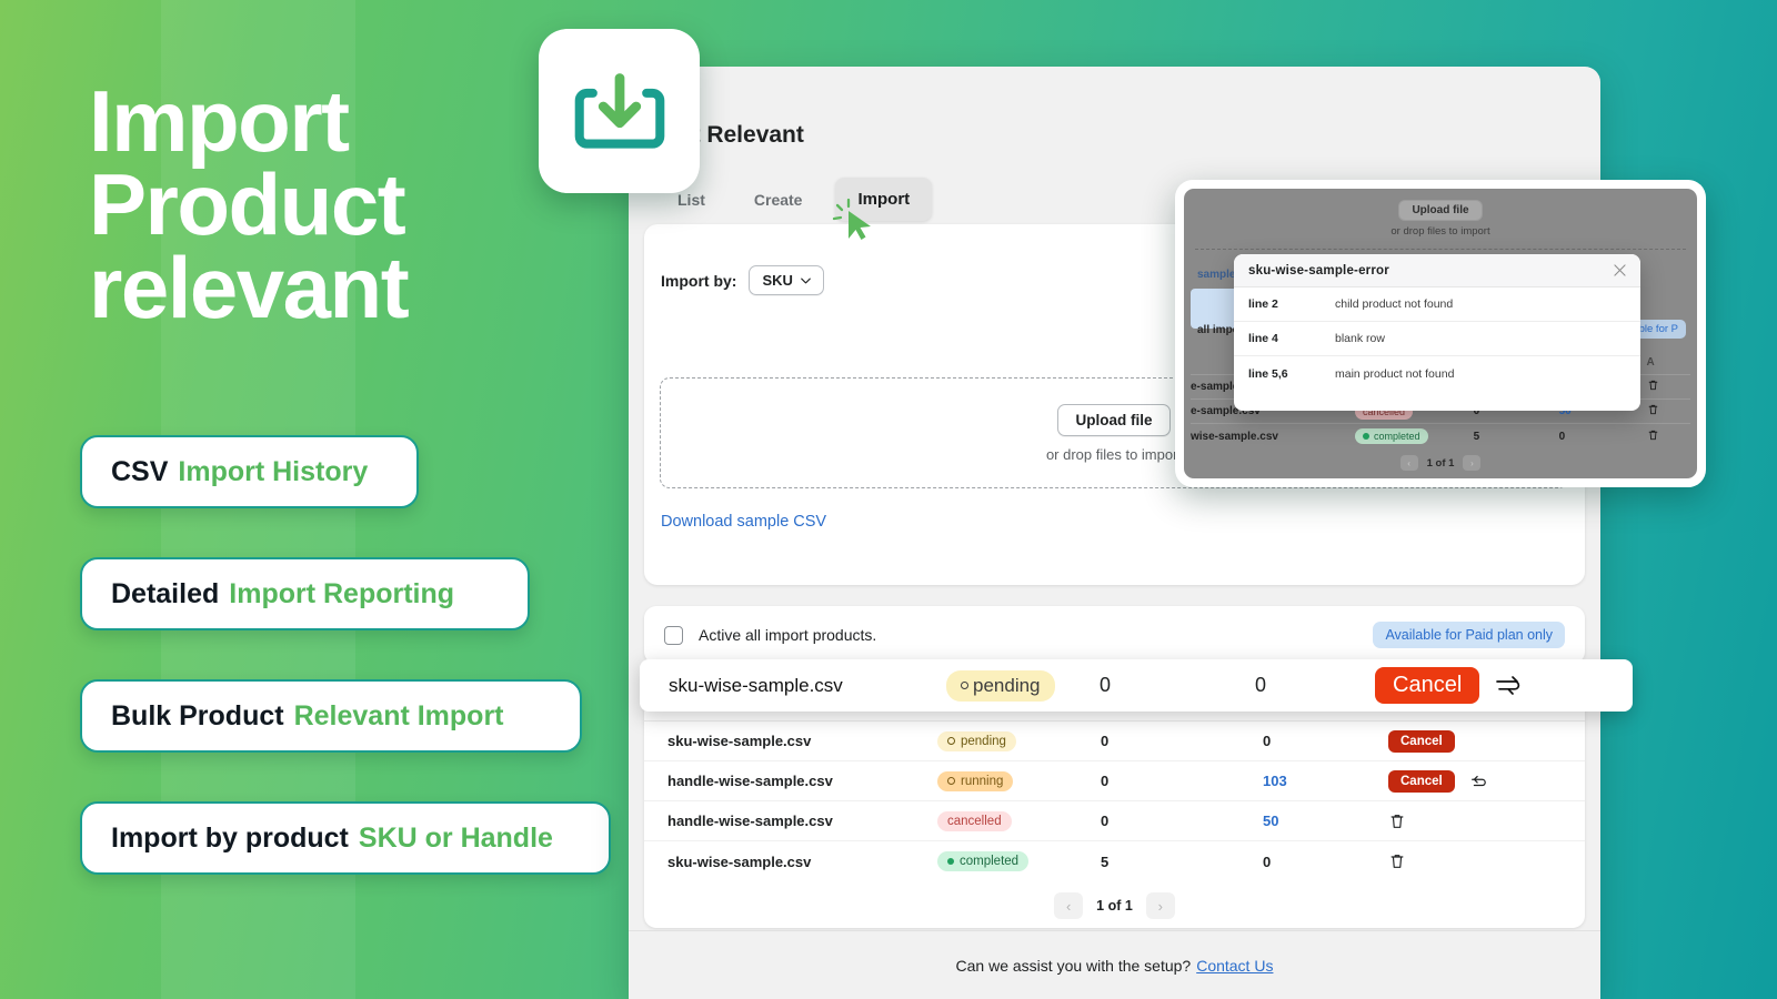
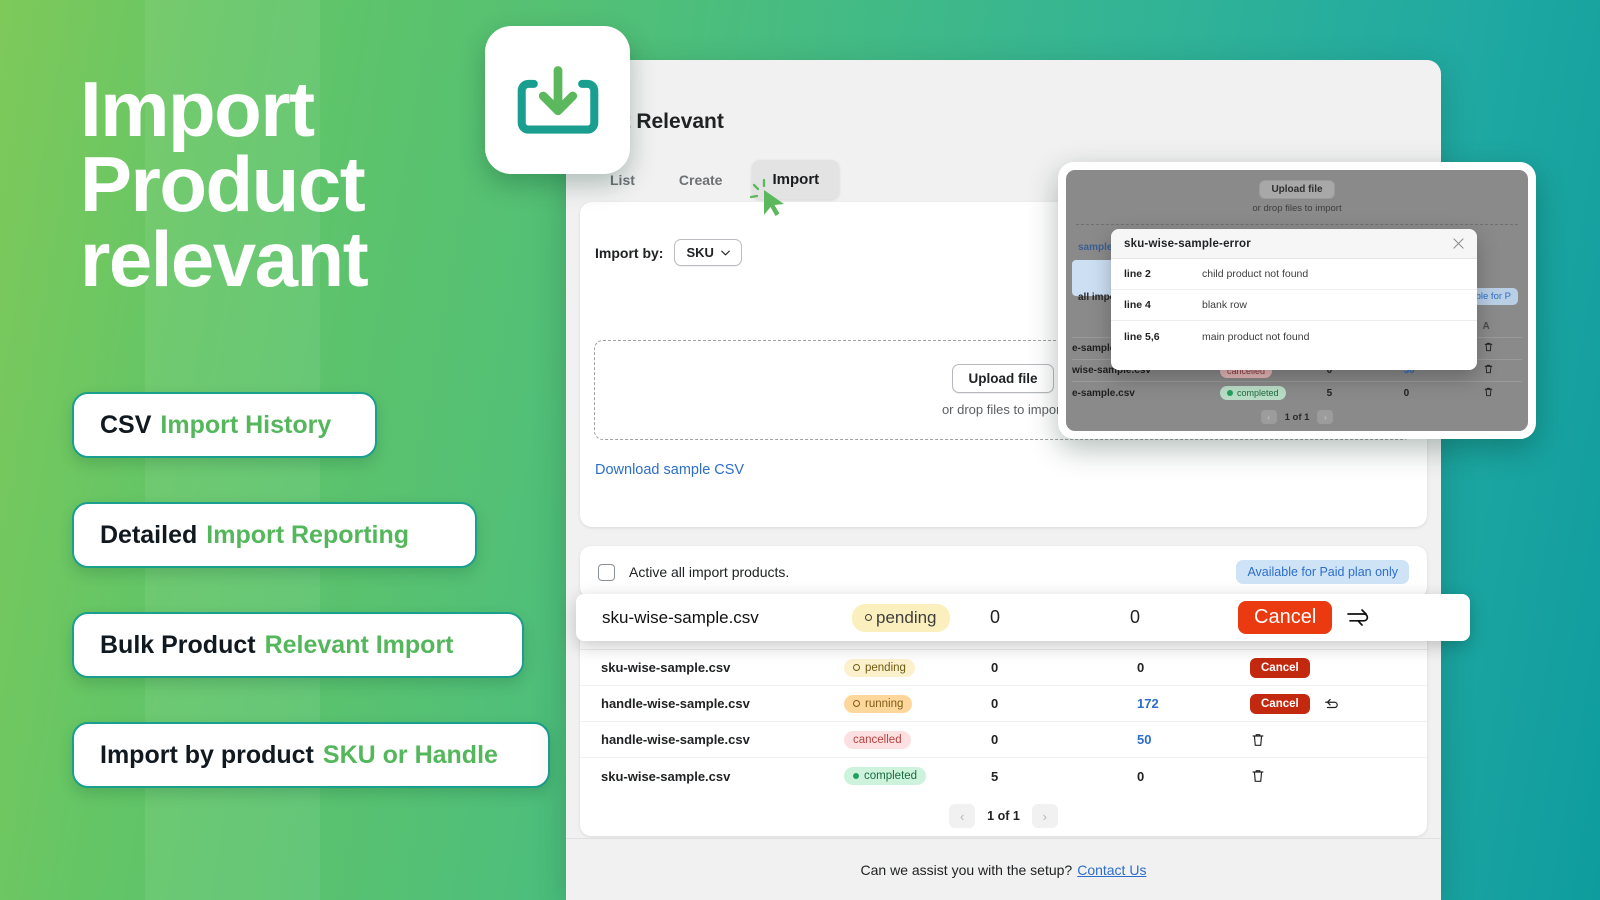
  Import
  Product
  relevant
  CSV
  Import History
  Detailed
  Import Reporting
  Bulk Product
  Relevant Import
  Import by product
  SKU or Handle
  Relevant
  List
  Create
  Import
  Import by:
  SKU
  Upload file
  or drop files to impo
  Download sample CSV
  Active all import products.
  Available for Paid plan only
  sku-wise-sample.csv
  pending
  0
  0
  Cancel
  handle-wise-sample.csv
  running
  0
- 103
+ 172
  Cancel
  handle-wise-sample.csv
  cancelled
  0
  50
  sku-wise-sample.csv
  completed
  5
  0
  ‹
  1 of 1
  ›
  Can we assist you with the setup?
  Contact Us
  sku-wise-sample.csv
  pending
  0
  0
  Cancel
  Upload file
  or drop files to import
  A
- e-sample.csv
+ wise-sample.csv
  cancelled
  0
  50
- wise-sample.csv
+ e-sample.csv
  completed
  5
  0
  ‹
  1 of 1
  ›
  sku-wise-sample-error
  line 2
  child product not found
  line 4
  blank row
  line 5,6
  main product not found
